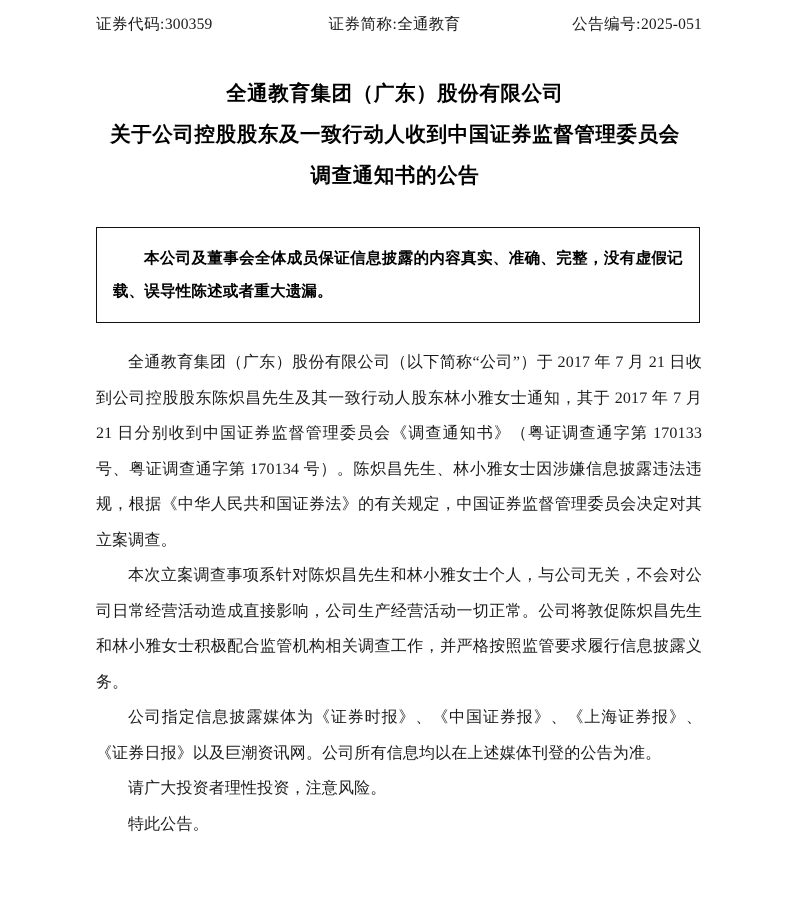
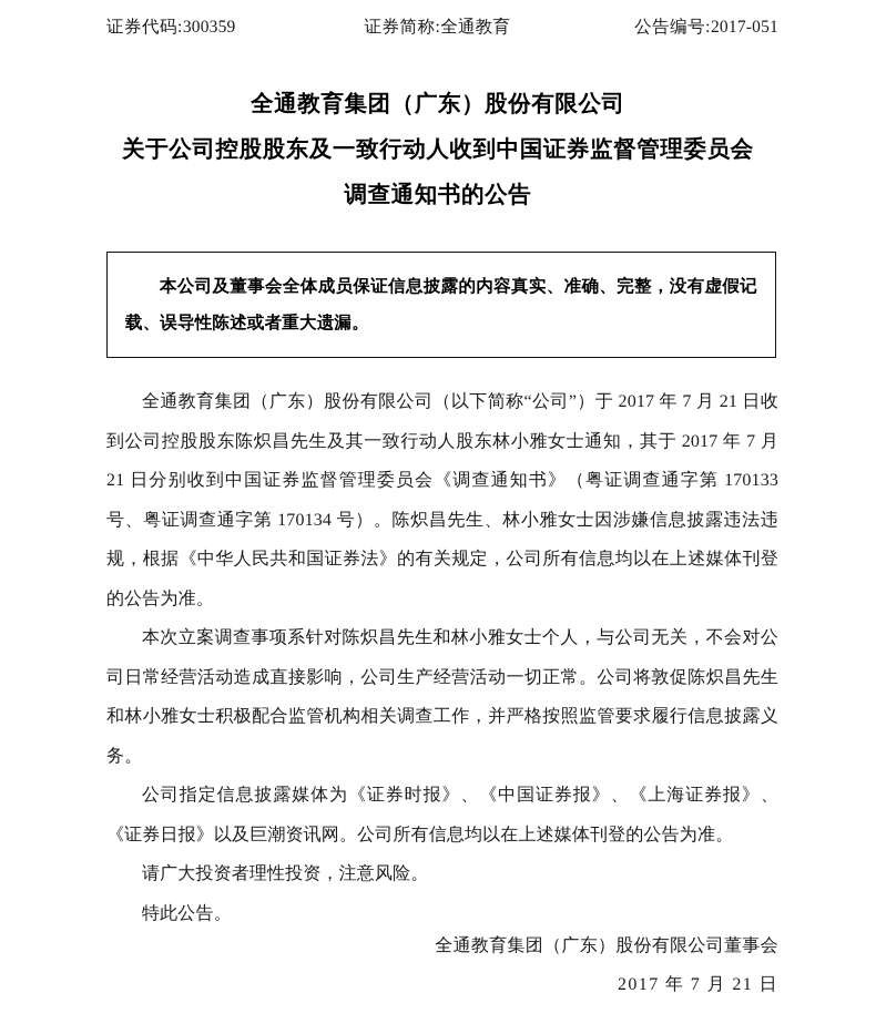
  证券代码:300359
  证券简称:全通教育
- 公告编号:2025-051
+ 公告编号:2017-051
  全通教育集团（广东）股份有限公司
  关于公司控股股东及一致行动人收到中国证券监督管理委员会
  调查通知书的公告
  本公司及董事会全体成员保证信息披露的内容真实、准确、完整，没有虚假记载、误导性陈述或者重大遗漏。
- 全通教育集团（广东）股份有限公司（以下简称“公司”）于 2017 年 7 月 21 日收到公司控股股东陈炽昌先生及其一致行动人股东林小雅女士通知，其于 2017 年 7 月 21 日分别收到中国证券监督管理委员会《调查通知书》（粤证调查通字第 170133 号、粤证调查通字第 170134 号）。陈炽昌先生、林小雅女士因涉嫌信息披露违法违规，根据《中华人民共和国证券法》的有关规定，中国证券监督管理委员会决定对其立案调查。
+ 全通教育集团（广东）股份有限公司（以下简称“公司”）于 2017 年 7 月 21 日收到公司控股股东陈炽昌先生及其一致行动人股东林小雅女士通知，其于 2017 年 7 月 21 日分别收到中国证券监督管理委员会《调查通知书》（粤证调查通字第 170133 号、粤证调查通字第 170134 号）。陈炽昌先生、林小雅女士因涉嫌信息披露违法违规，根据《中华人民共和国证券法》的有关规定，公司所有信息均以在上述媒体刊登的公告为准。
  本次立案调查事项系针对陈炽昌先生和林小雅女士个人，与公司无关，不会对公司日常经营活动造成直接影响，公司生产经营活动一切正常。公司将敦促陈炽昌先生和林小雅女士积极配合监管机构相关调查工作，并严格按照监管要求履行信息披露义务。
  公司指定信息披露媒体为《证券时报》、《中国证券报》、《上海证券报》、《证券日报》以及巨潮资讯网。公司所有信息均以在上述媒体刊登的公告为准。
  请广大投资者理性投资，注意风险。
  特此公告。
+ 全通教育集团（广东）股份有限公司董事会
+ 2017 年 7 月 21 日
